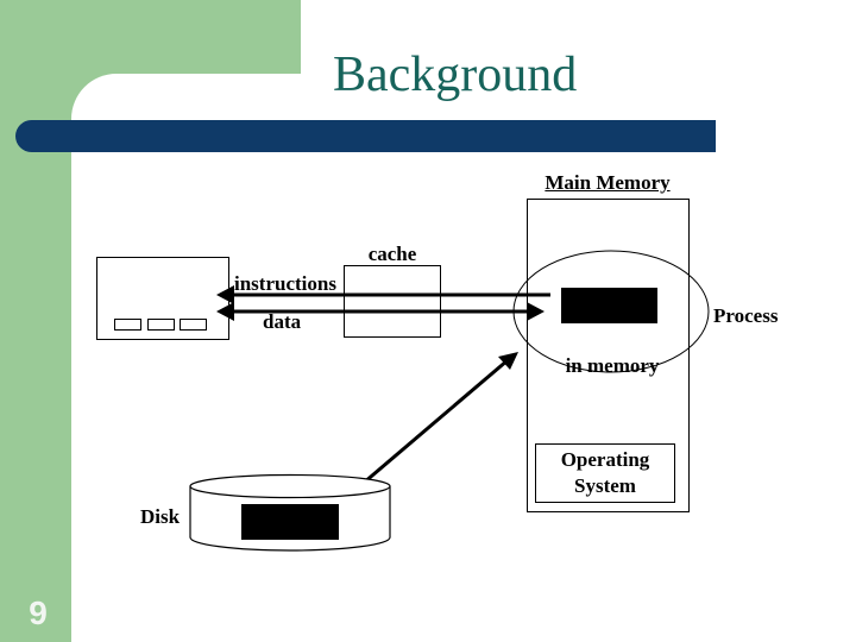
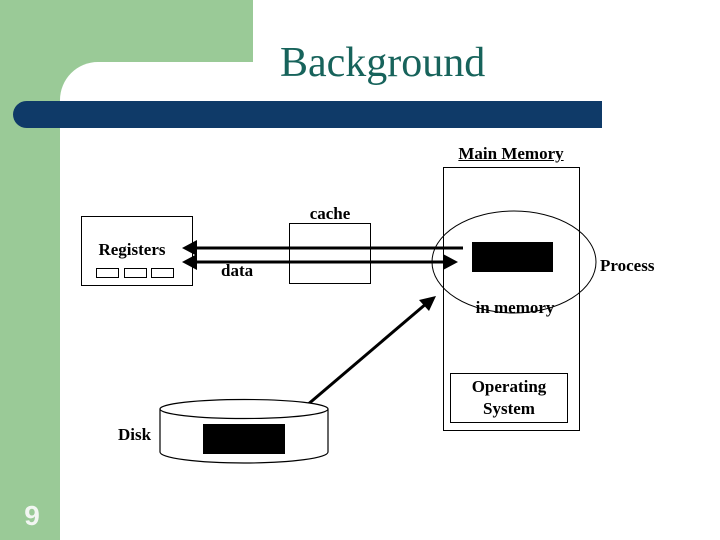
  Background
  Operating System
  Main Memory
+ Registers
  cache
- instructions
  data
  Process
  in memory
  Disk
  9
